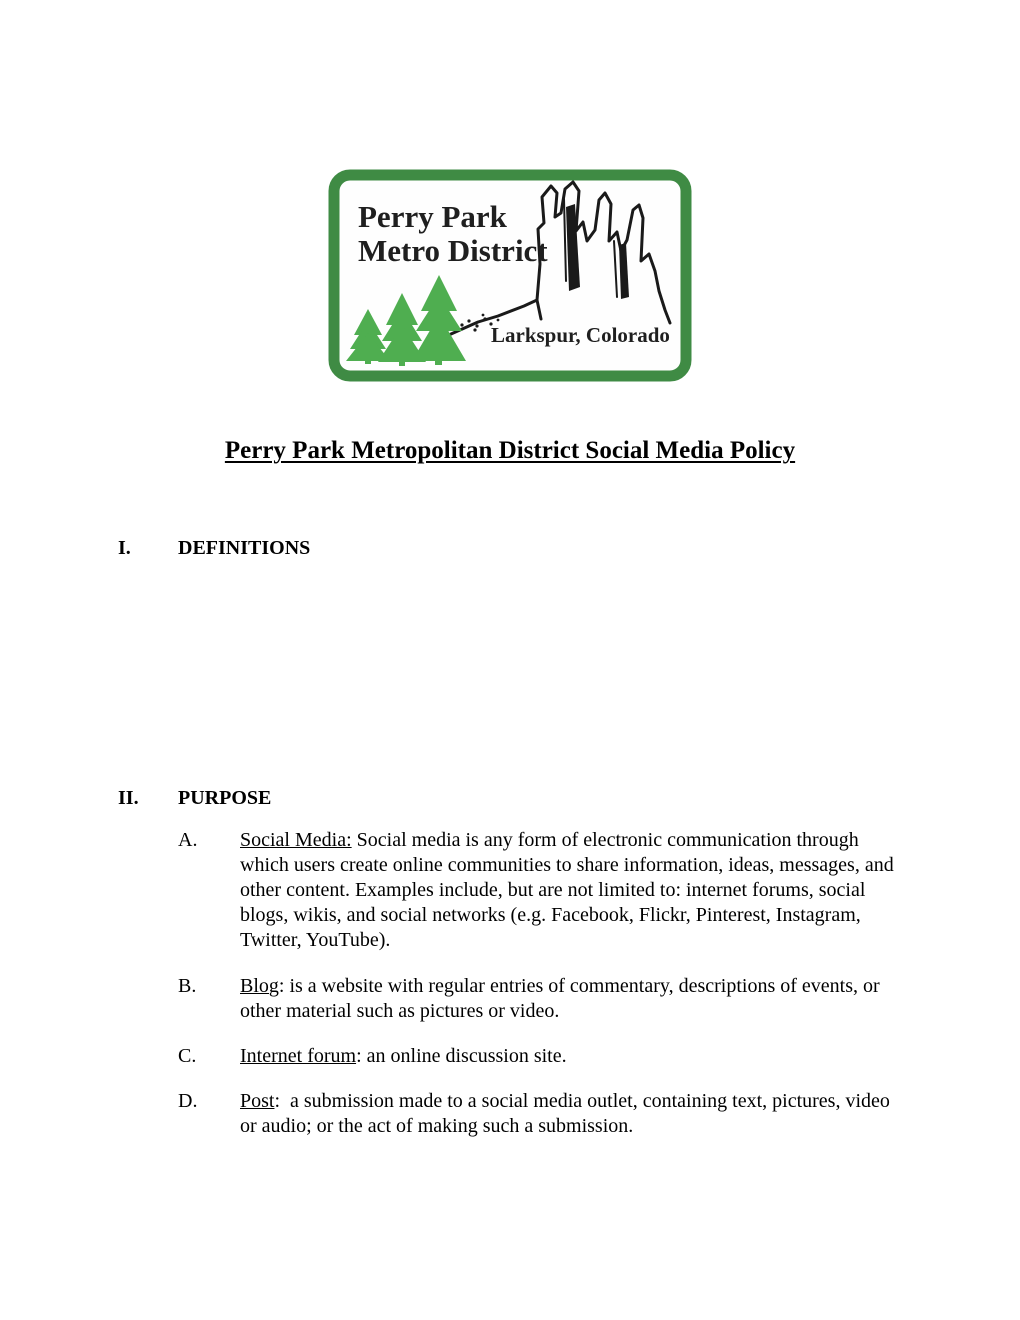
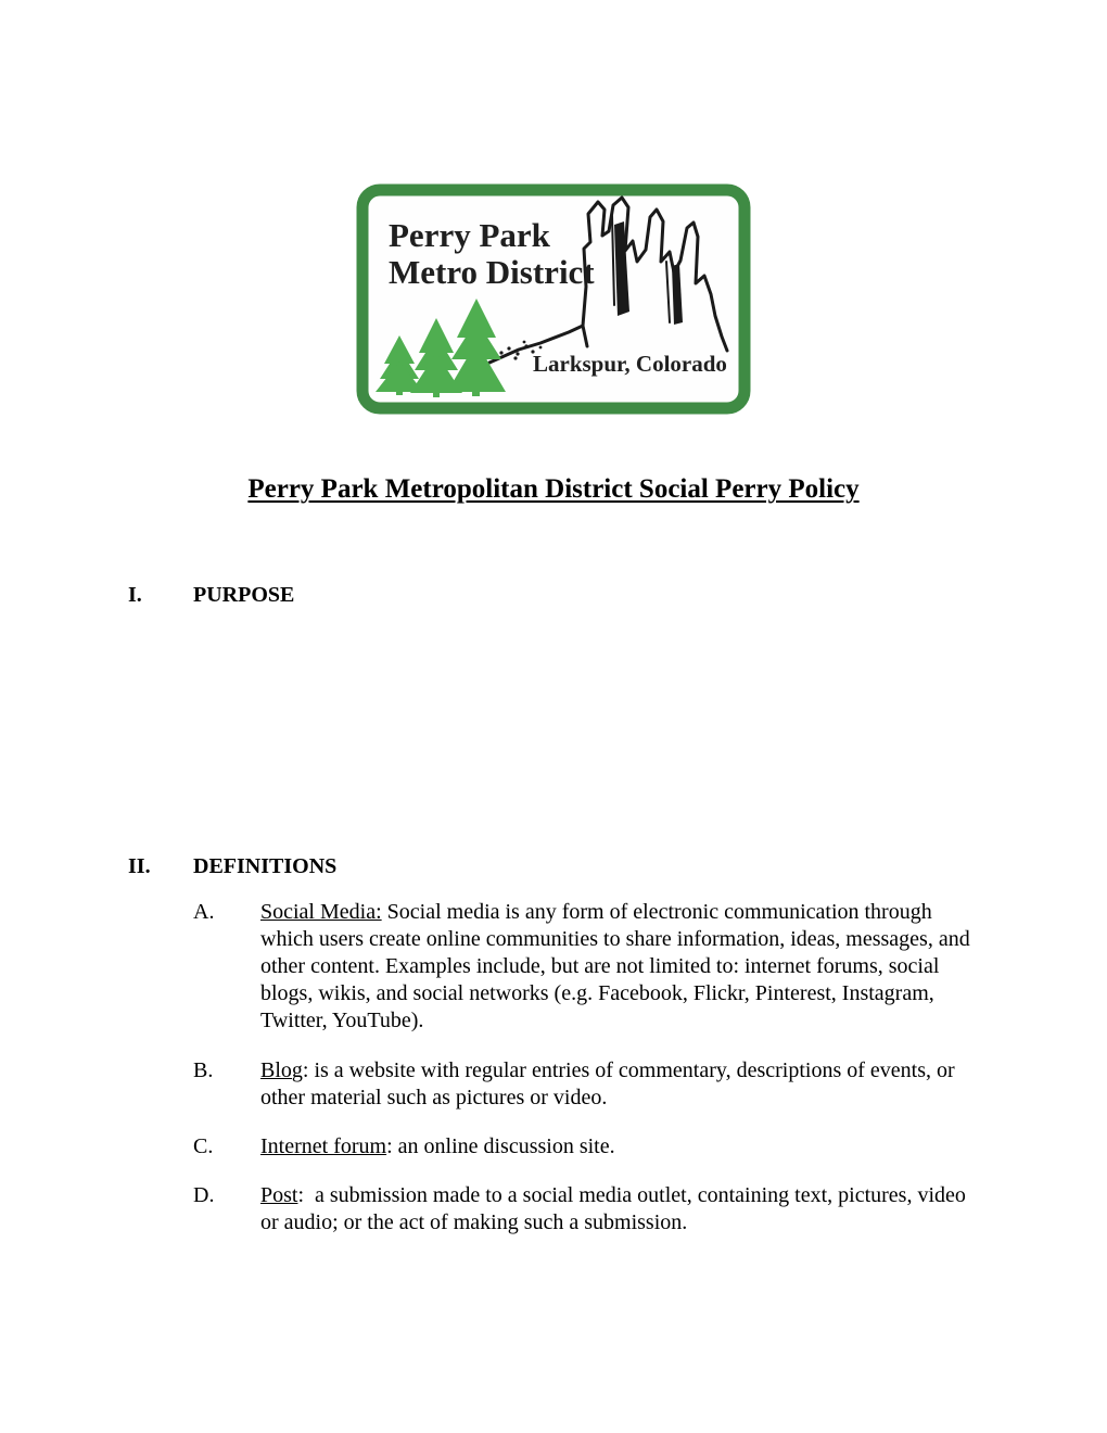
  Perry Park
  Metro District
  Larkspur, Colorado
- Perry Park Metropolitan District Social Media Policy
+ Perry Park Metropolitan District Social Perry Policy
  I.
- DEFINITIONS
+ PURPOSE
  II.
- PURPOSE
+ DEFINITIONS
  A.
  Social Media: Social media is any form of electronic communication through which users create online communities to share information, ideas, messages, and other content. Examples include, but are not limited to: internet forums, social blogs, wikis, and social networks (e.g. Facebook, Flickr, Pinterest, Instagram, Twitter, YouTube).
  B.
  Blog: is a website with regular entries of commentary, descriptions of events, or other material such as pictures or video.
  C.
  Internet forum: an online discussion site.
  D.
  Post: a submission made to a social media outlet, containing text, pictures, video or audio; or the act of making such a submission.
